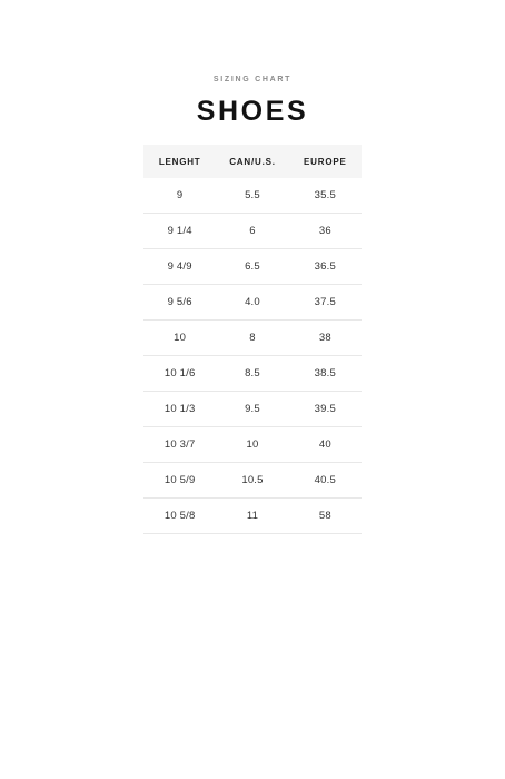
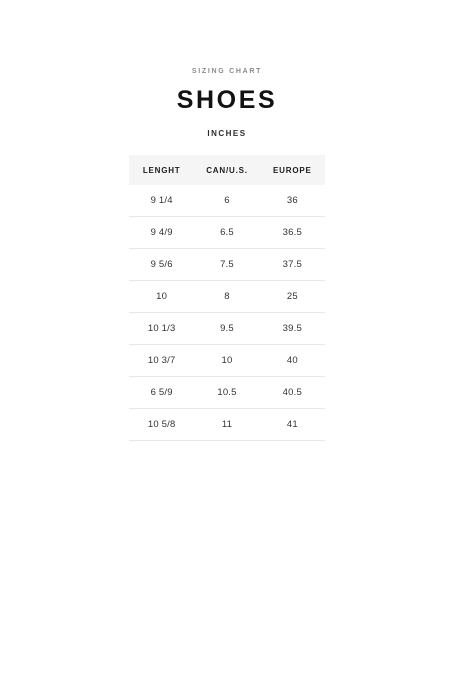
  SHOES
+ INCHES
  LENGHT	CAN/U.S.	EUROPE
- 9	5.5	35.5
  9 1/4	6	36
  9 4/9	6.5	36.5
- 9 5/6	4.0	37.5
+ 9 5/6	7.5	37.5
- 10	8	38
+ 10	8	25
- 10 1/6	8.5	38.5
  10 1/3	9.5	39.5
  10 3/7	10	40
- 10 5/9	10.5	40.5
+ 6 5/9	10.5	40.5
- 10 5/8	11	58
+ 10 5/8	11	41
